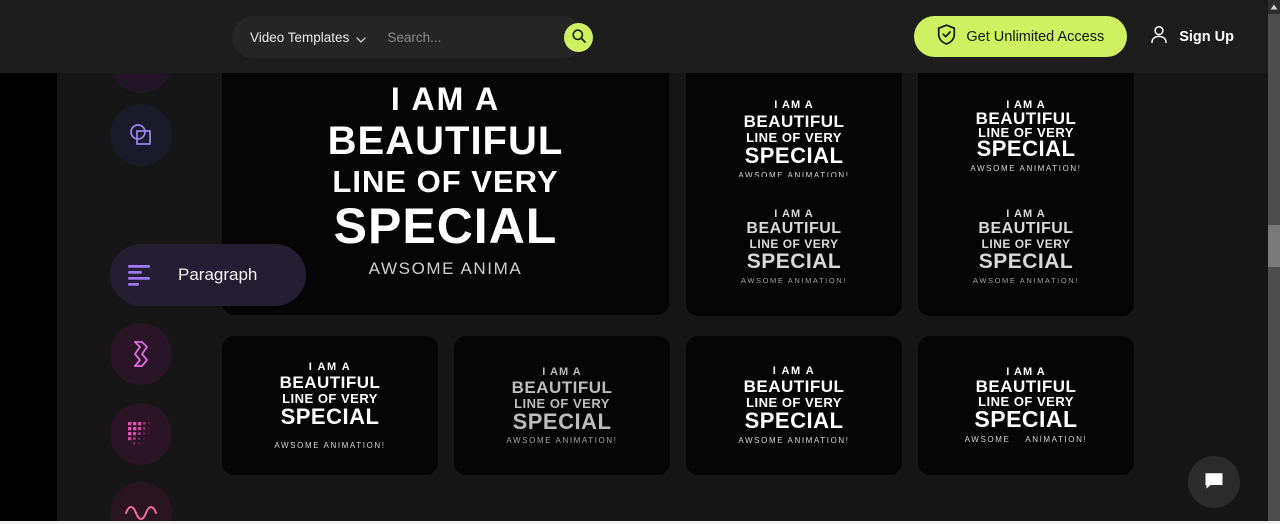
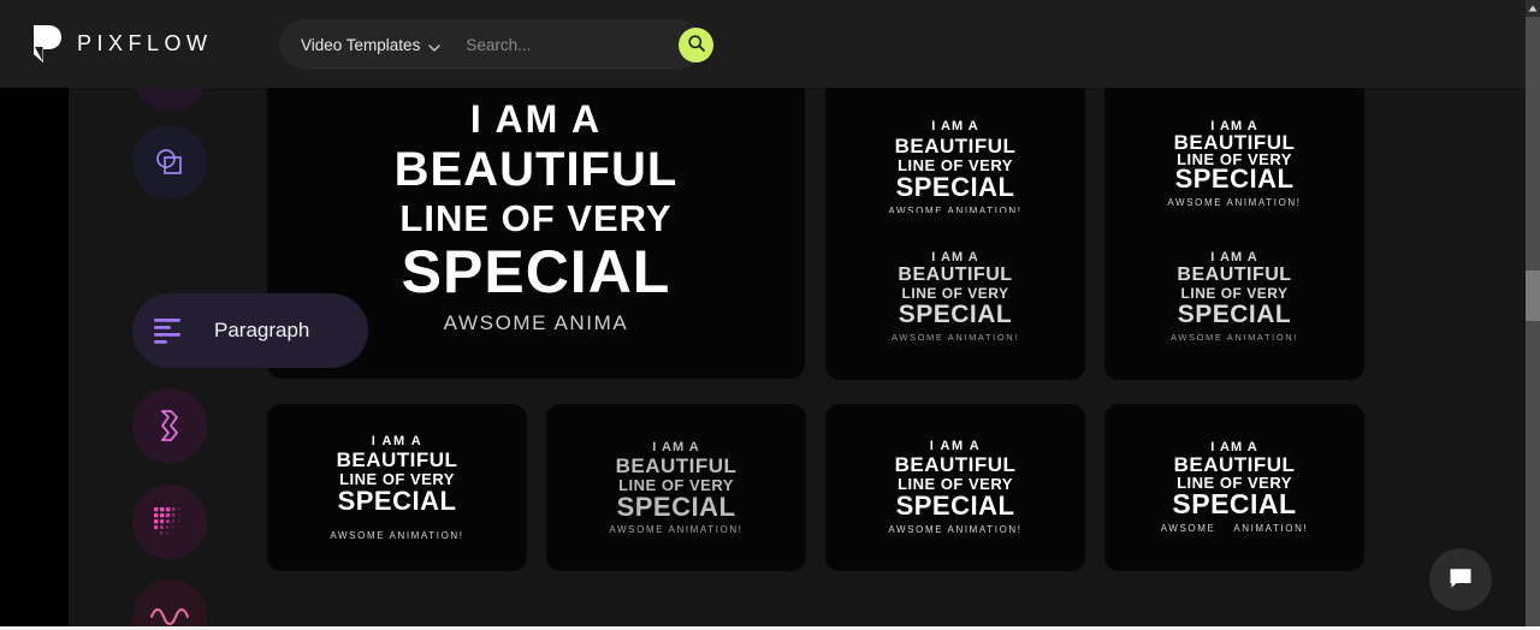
+ PIXFLOW
  Video Templates
  Search...
- Get Unlimited Access
- Sign Up
  I AM A
  BEAUTIFUL
  LINE OF VERY
  SPECIAL
  AWSOME ANIMA
  I AM A
  BEAUTIFUL
  LINE OF VERY
  SPECIAL
  AWSOME ANIMATION!
  I AM A
  BEAUTIFUL
  LINE OF VERY
  SPECIAL
  AWSOME ANIMATION!
  I AM A
  BEAUTIFUL
  LINE OF VERY
  SPECIAL
  AWSOME ANIMATION!
  I AM A
  BEAUTIFUL
  LINE OF VERY
  SPECIAL
  AWSOME ANIMATION!
  I AM A
  BEAUTIFUL
  LINE OF VERY
  SPECIAL
  AWSOME ANIMATION!
  I AM A
  BEAUTIFUL
  LINE OF VERY
  SPECIAL
  AWSOME ANIMATION!
  I AM A
  BEAUTIFUL
  LINE OF VERY
  SPECIAL
  AWSOME ANIMATION!
  I AM A
  BEAUTIFUL
  LINE OF VERY
  SPECIAL
  AWSOME ANIMATION!
  Paragraph
